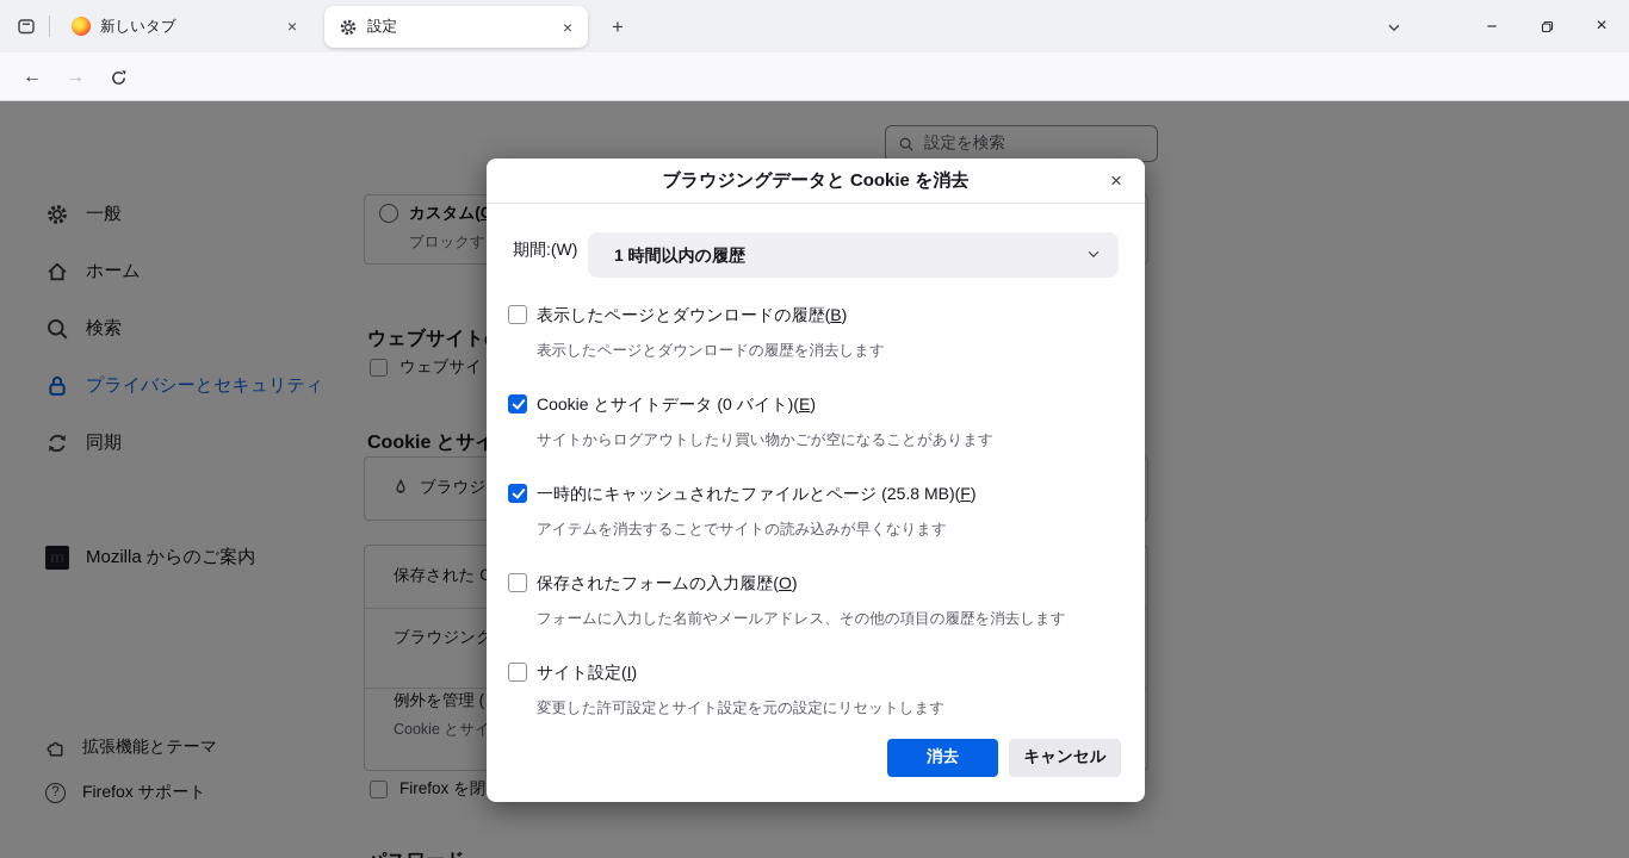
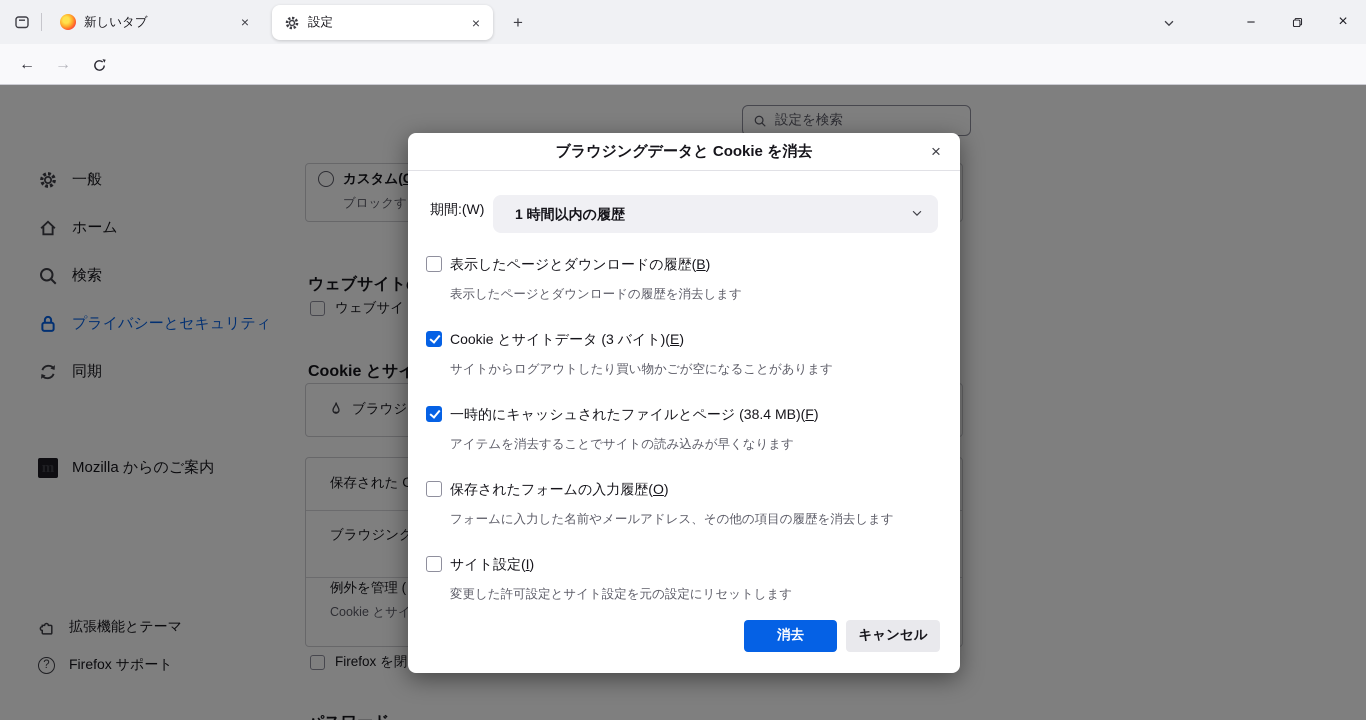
  新しいタブ
  ×
  設定
  ×
  +
  −
  ×
  ←
  →
  設定を検索
  一般
  ホーム
  検索
  プライバシーとセキュリティ
  同期
  Mozilla からのご案内
  拡張機能とテーマ
  ?
  Firefox サポート
  カスタム(
  ブロックす
  ウェブサイト
  ウェブサイ
  Cookie とサイ
  ブラウジ
  保存された
  ブラウジング
  例外を管理 (
  Cookie とサイ
  Firefox を閉
  ブラウジングデータと Cookie を消去
  ×
  期間:(W)
  1 時間以内の履歴
  表示したページとダウンロードの履歴(B)
  表示したページとダウンロードの履歴を消去します
- Cookie とサイトデータ (0 バイト)(E)
+ Cookie とサイトデータ (3 バイト)(E)
  サイトからログアウトしたり買い物かごが空になることがあります
- 一時的にキャッシュされたファイルとページ (25.8 MB)(F)
+ 一時的にキャッシュされたファイルとページ (38.4 MB)(F)
  アイテムを消去することでサイトの読み込みが早くなります
  保存されたフォームの入力履歴(O)
  フォームに入力した名前やメールアドレス、その他の項目の履歴を消去します
  サイト設定(I)
  変更した許可設定とサイト設定を元の設定にリセットします
  消去
  キャンセル
